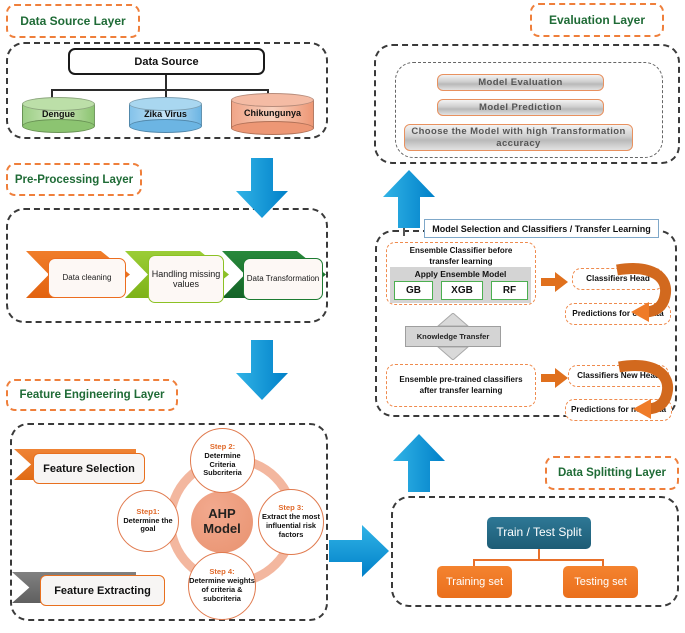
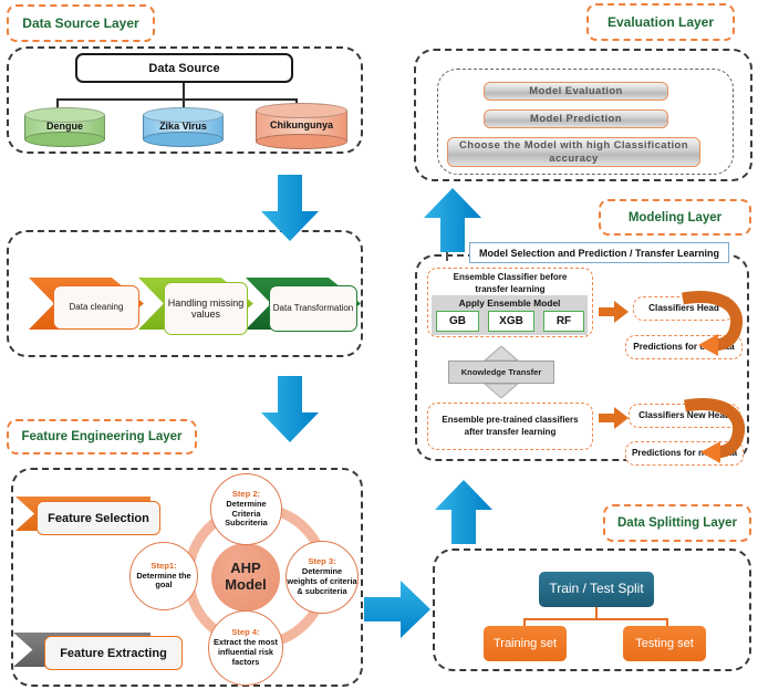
  Data Source Layer
  Data Source
  Dengue
  Zika Virus
  Chikungunya
- Pre-Processing Layer
  Data cleaning
  Handling missing values
  Data Transformation
  Feature Engineering Layer
  AHP
  Model
  Step1:
  Determine the goal
  Step 2:
  Determine Criteria Subcriteria
  Step 3:
- Extract the most influential risk factors
+ Determine weights of criteria & subcriteria
  Step 4:
- Determine weights of criteria & subcriteria
+ Extract the most influential risk factors
  Feature Selection
  Feature Extracting
  Data Splitting Layer
  Train / Test Split
  Training set
  Testing set
+ Modeling Layer
- Model Selection and Classifiers / Transfer Learning
+ Model Selection and Prediction / Transfer Learning
  Ensemble Classifier before
  transfer learning
  Apply Ensemble Model
  GB
  XGB
  RF
  Classifiers Head
  Predictions fora
  Knowledge Transfer
  Ensemble pre-trained classifiers
  after transfer learning
  Classifiers New Hea
  Predictions for na
  Evaluation Layer
  Model Evaluation
  Model Prediction
- Choose the Model with high Transformation accuracy
+ Choose the Model with high Classification accuracy
